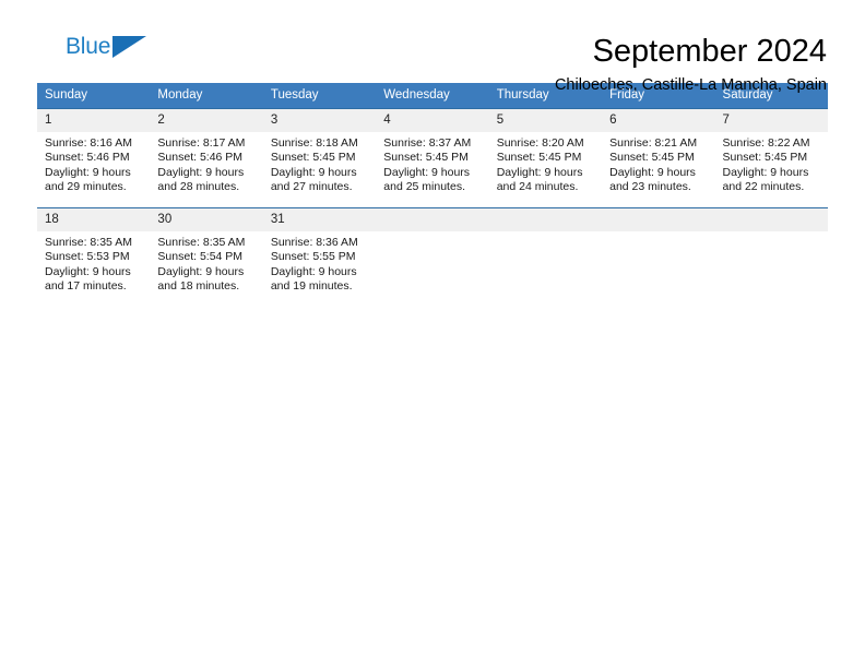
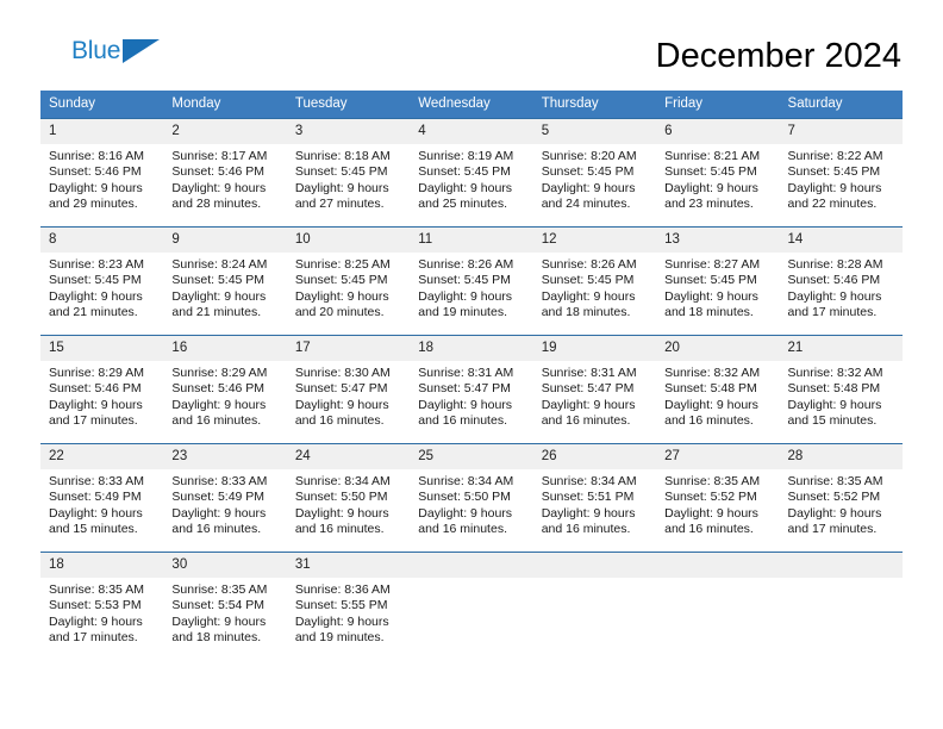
  Blue
- September 2024
+ December 2024
- Chiloeches, Castille-La Mancha, Spain
  Sunday	Monday	Tuesday	Wednesday	Thursday	Friday	Saturday
- 1Sunrise: 8:16 AMSunset: 5:46 PMDaylight: 9 hoursand 29 minutes.	2Sunrise: 8:17 AMSunset: 5:46 PMDaylight: 9 hoursand 28 minutes.	3Sunrise: 8:18 AMSunset: 5:45 PMDaylight: 9 hoursand 27 minutes.	4Sunrise: 8:37 AMSunset: 5:45 PMDaylight: 9 hoursand 25 minutes.	5Sunrise: 8:20 AMSunset: 5:45 PMDaylight: 9 hoursand 24 minutes.	6Sunrise: 8:21 AMSunset: 5:45 PMDaylight: 9 hoursand 23 minutes.	7Sunrise: 8:22 AMSunset: 5:45 PMDaylight: 9 hoursand 22 minutes.
+ 1Sunrise: 8:16 AMSunset: 5:46 PMDaylight: 9 hoursand 29 minutes.	2Sunrise: 8:17 AMSunset: 5:46 PMDaylight: 9 hoursand 28 minutes.	3Sunrise: 8:18 AMSunset: 5:45 PMDaylight: 9 hoursand 27 minutes.	4Sunrise: 8:19 AMSunset: 5:45 PMDaylight: 9 hoursand 25 minutes.	5Sunrise: 8:20 AMSunset: 5:45 PMDaylight: 9 hoursand 24 minutes.	6Sunrise: 8:21 AMSunset: 5:45 PMDaylight: 9 hoursand 23 minutes.	7Sunrise: 8:22 AMSunset: 5:45 PMDaylight: 9 hoursand 22 minutes.
+ 8Sunrise: 8:23 AMSunset: 5:45 PMDaylight: 9 hoursand 21 minutes.	9Sunrise: 8:24 AMSunset: 5:45 PMDaylight: 9 hoursand 21 minutes.	10Sunrise: 8:25 AMSunset: 5:45 PMDaylight: 9 hoursand 20 minutes.	11Sunrise: 8:26 AMSunset: 5:45 PMDaylight: 9 hoursand 19 minutes.	12Sunrise: 8:26 AMSunset: 5:45 PMDaylight: 9 hoursand 18 minutes.	13Sunrise: 8:27 AMSunset: 5:45 PMDaylight: 9 hoursand 18 minutes.	14Sunrise: 8:28 AMSunset: 5:46 PMDaylight: 9 hoursand 17 minutes.
+ 15Sunrise: 8:29 AMSunset: 5:46 PMDaylight: 9 hoursand 17 minutes.	16Sunrise: 8:29 AMSunset: 5:46 PMDaylight: 9 hoursand 16 minutes.	17Sunrise: 8:30 AMSunset: 5:47 PMDaylight: 9 hoursand 16 minutes.	18Sunrise: 8:31 AMSunset: 5:47 PMDaylight: 9 hoursand 16 minutes.	19Sunrise: 8:31 AMSunset: 5:47 PMDaylight: 9 hoursand 16 minutes.	20Sunrise: 8:32 AMSunset: 5:48 PMDaylight: 9 hoursand 16 minutes.	21Sunrise: 8:32 AMSunset: 5:48 PMDaylight: 9 hoursand 15 minutes.
+ 22Sunrise: 8:33 AMSunset: 5:49 PMDaylight: 9 hoursand 15 minutes.	23Sunrise: 8:33 AMSunset: 5:49 PMDaylight: 9 hoursand 16 minutes.	24Sunrise: 8:34 AMSunset: 5:50 PMDaylight: 9 hoursand 16 minutes.	25Sunrise: 8:34 AMSunset: 5:50 PMDaylight: 9 hoursand 16 minutes.	26Sunrise: 8:34 AMSunset: 5:51 PMDaylight: 9 hoursand 16 minutes.	27Sunrise: 8:35 AMSunset: 5:52 PMDaylight: 9 hoursand 16 minutes.	28Sunrise: 8:35 AMSunset: 5:52 PMDaylight: 9 hoursand 17 minutes.
  18Sunrise: 8:35 AMSunset: 5:53 PMDaylight: 9 hoursand 17 minutes.	30Sunrise: 8:35 AMSunset: 5:54 PMDaylight: 9 hoursand 18 minutes.	31Sunrise: 8:36 AMSunset: 5:55 PMDaylight: 9 hoursand 19 minutes.
